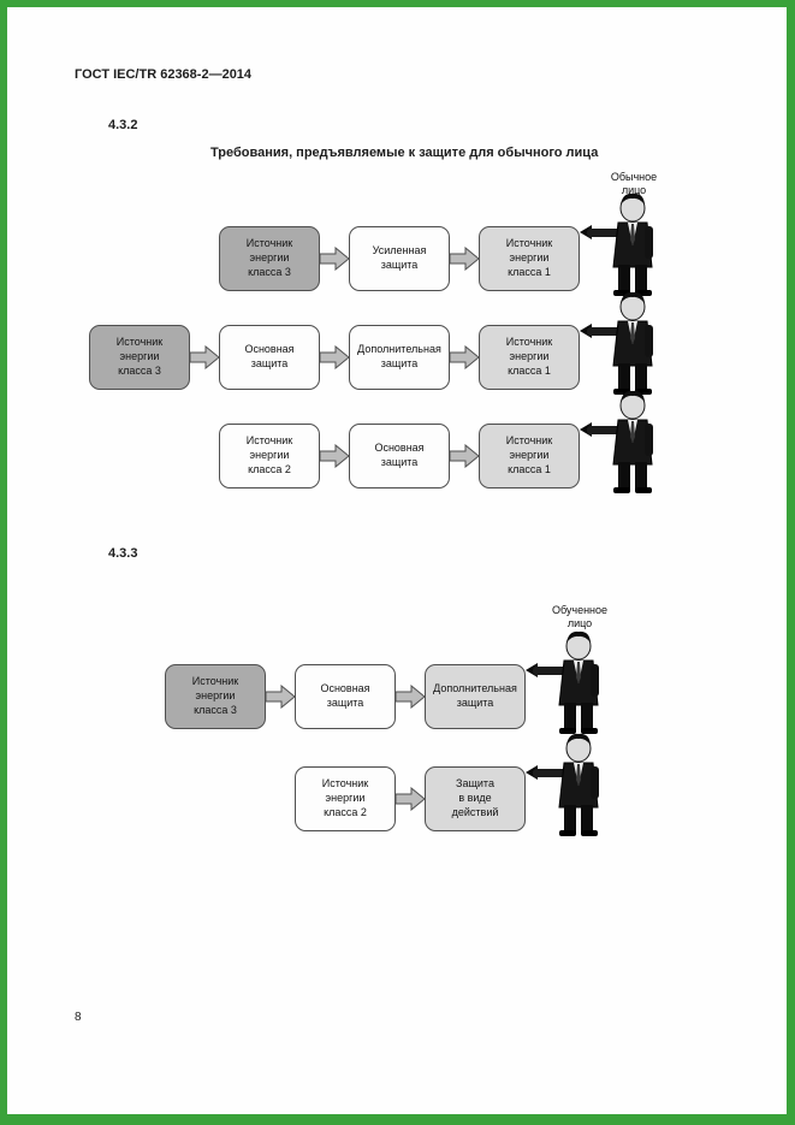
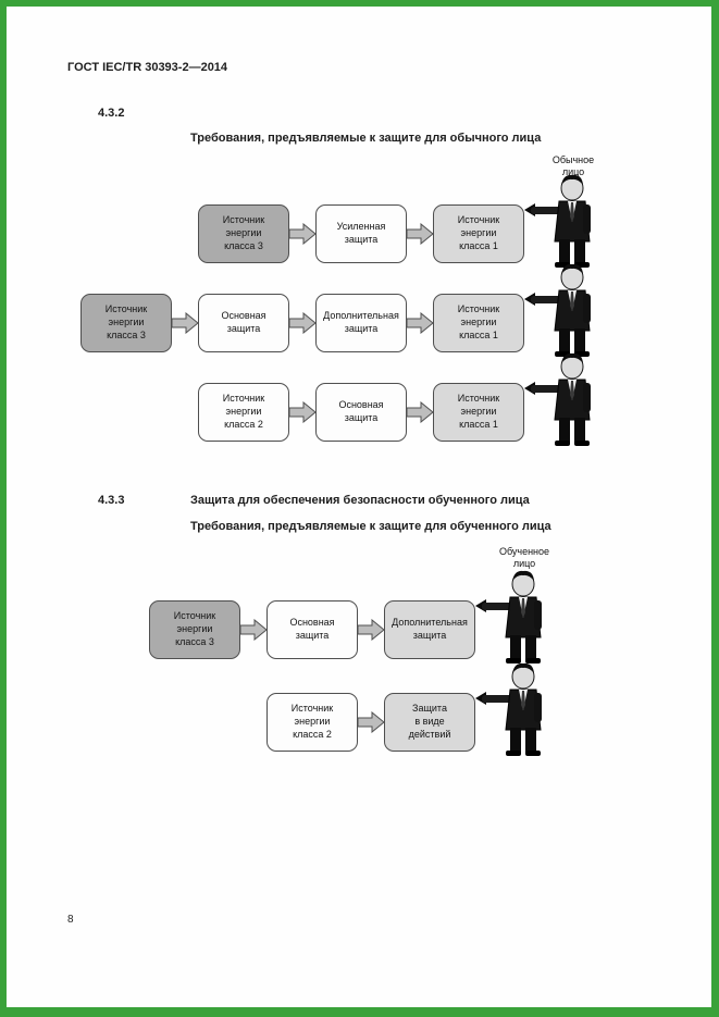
- ГОСТ IEC/TR 62368-2—2014
+ ГОСТ IEC/TR 30393-2—2014
  8
  4.3.2
  Требования, предъявляемые к защите для обычного лица
  Обычное
  лицо
  Источник
  энергии
  класса 3
  Усиленная
  защита
  Источник
  энергии
  класса 1
  Источник
  энергии
  класса 3
  Основная
  защита
  Дополнительная
  защита
  Источник
  энергии
  класса 1
  Источник
  энергии
  класса 2
  Основная
  защита
  Источник
  энергии
  класса 1
  4.3.3
+ Защита для обеспечения безопасности обученного лица
+ Требования, предъявляемые к защите для обученного лица
  Обученное
  лицо
  Источник
  энергии
  класса 3
  Основная
  защита
  Дополнительная
  защита
  Источник
  энергии
  класса 2
  Защита
  в виде
  действий
